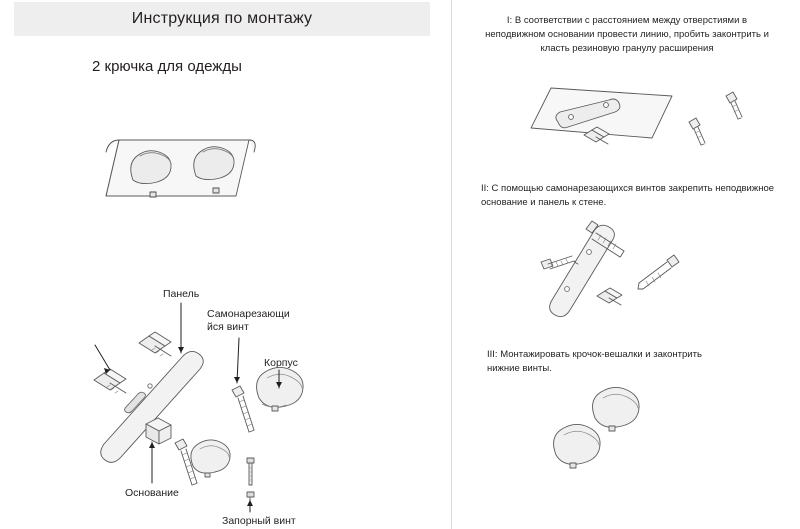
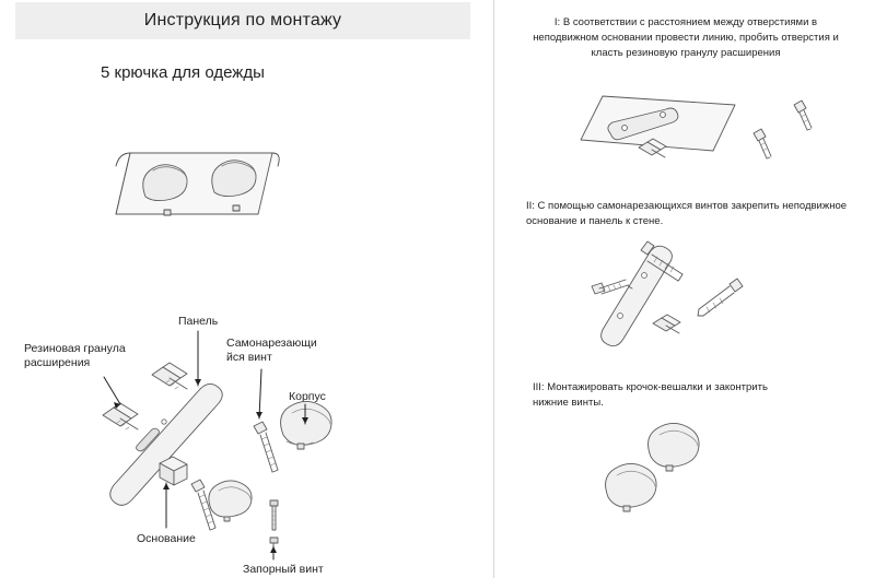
  Инструкция по монтажу
- 2 крючка для одежды
+ 5 крючка для одежды
+ Резиновая гранула
+ расширения
  Панель
  Самонарезающи
  йся винт
  Корпус
  Основание
  Запорный винт
  I: В соответствии с расстоянием между отверстиями в
- неподвижном основании провести линию, пробить законтрить и
+ неподвижном основании провести линию, пробить отверстия и
  класть резиновую гранулу расширения
  II: С помощью самонарезающихся винтов закрепить неподвижное
  основание и панель к стене.
  III: Монтажировать крочок-вешалки и законтрить
  нижние винты.
